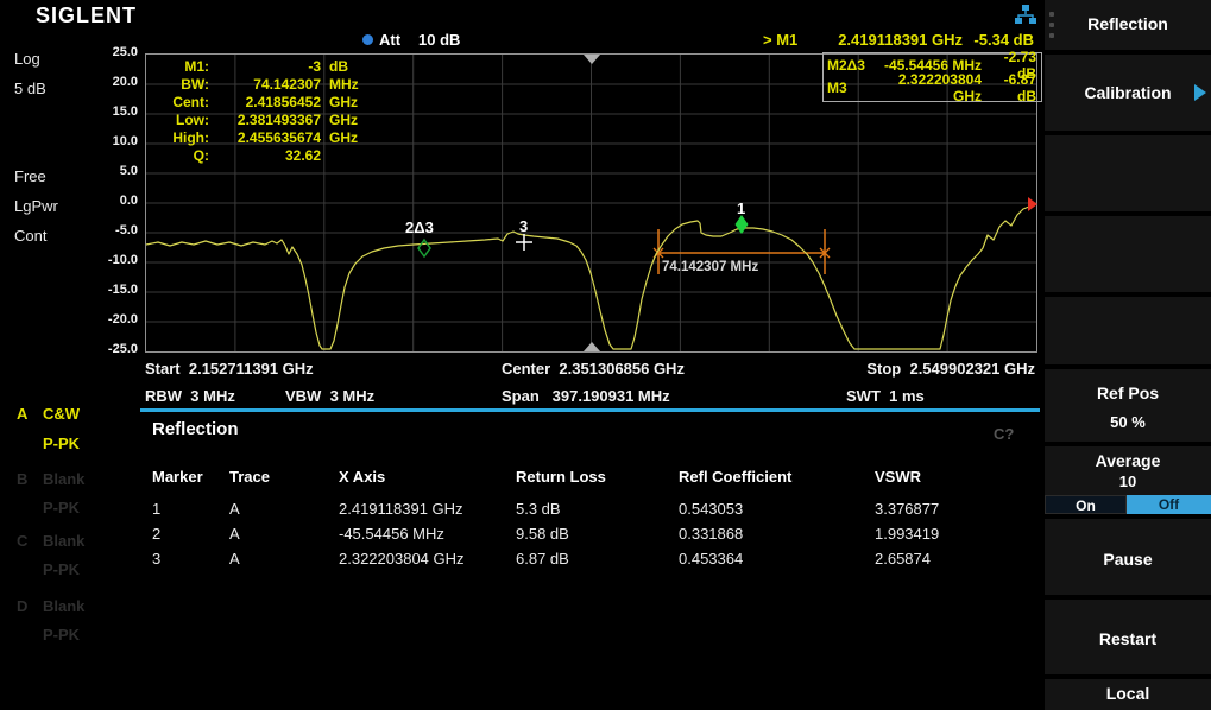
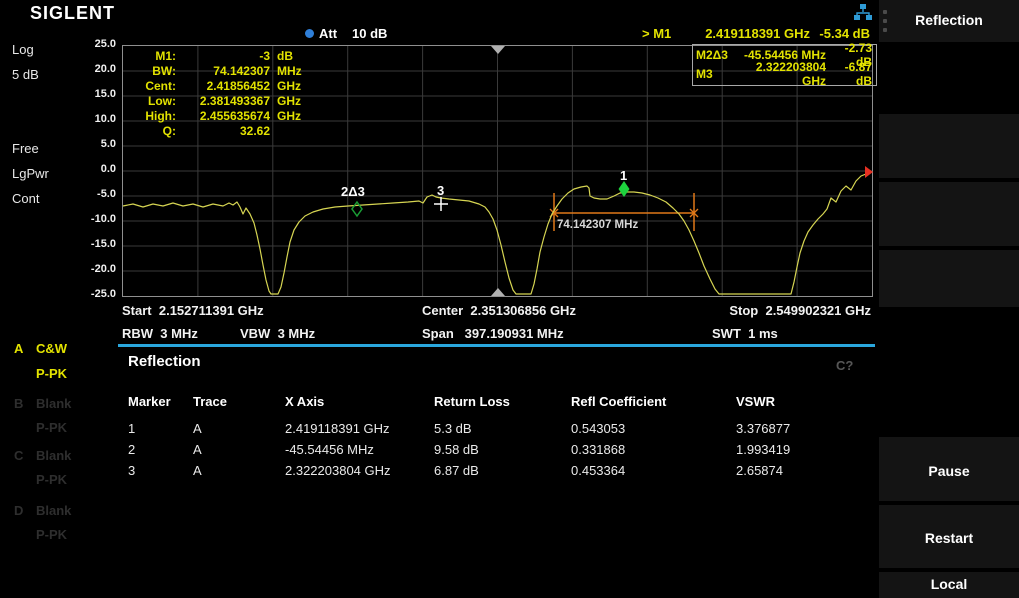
  SIGLENT
  Att
  10 dB
  > M1
  2.419118391 GHz
  -5.34 dB
  Log
  5 dB
  Free
  LgPwr
  Cont
  A
  C&W
  P-PK
  B
  Blank
  P-PK
  C
  Blank
  P-PK
  D
  Blank
  P-PK
  25.0
  20.0
  15.0
  10.0
  5.0
  0.0
  -5.0
  -10.0
  -15.0
  -20.0
  -25.0
  74.142307 MHz
  1
  2Δ3
  3
  M1:
  -3
  dB
  BW:
  74.142307
  MHz
  Cent:
  2.41856452
  GHz
  Low:
  2.381493367
  GHz
  High:
  2.455635674
  GHz
  Q:
  32.62
  M2Δ3
  -45.54456 MHz
  -2.73 dB
  M3
  2.322203804 GHz
  -6.87 dB
  Start 2.152711391 GHz
  Center 2.351306856 GHz
  Stop 2.549902321 GHz
  RBW 3 MHz
  VBW 3 MHz
  Span 397.190931 MHz
  SWT 1 ms
  Reflection
  C?
  Marker
  Trace
  X Axis
  Return Loss
  Refl Coefficient
  VSWR
  1
  A
  2.419118391 GHz
  5.3 dB
  0.543053
  3.376877
  2
  A
  -45.54456 MHz
  9.58 dB
  0.331868
  1.993419
  3
  A
  2.322203804 GHz
  6.87 dB
  0.453364
  2.65874
  Reflection
- Calibration
- Ref Pos
- 50 %
- Average
- 10
- On
- Off
  Pause
  Restart
  Local
